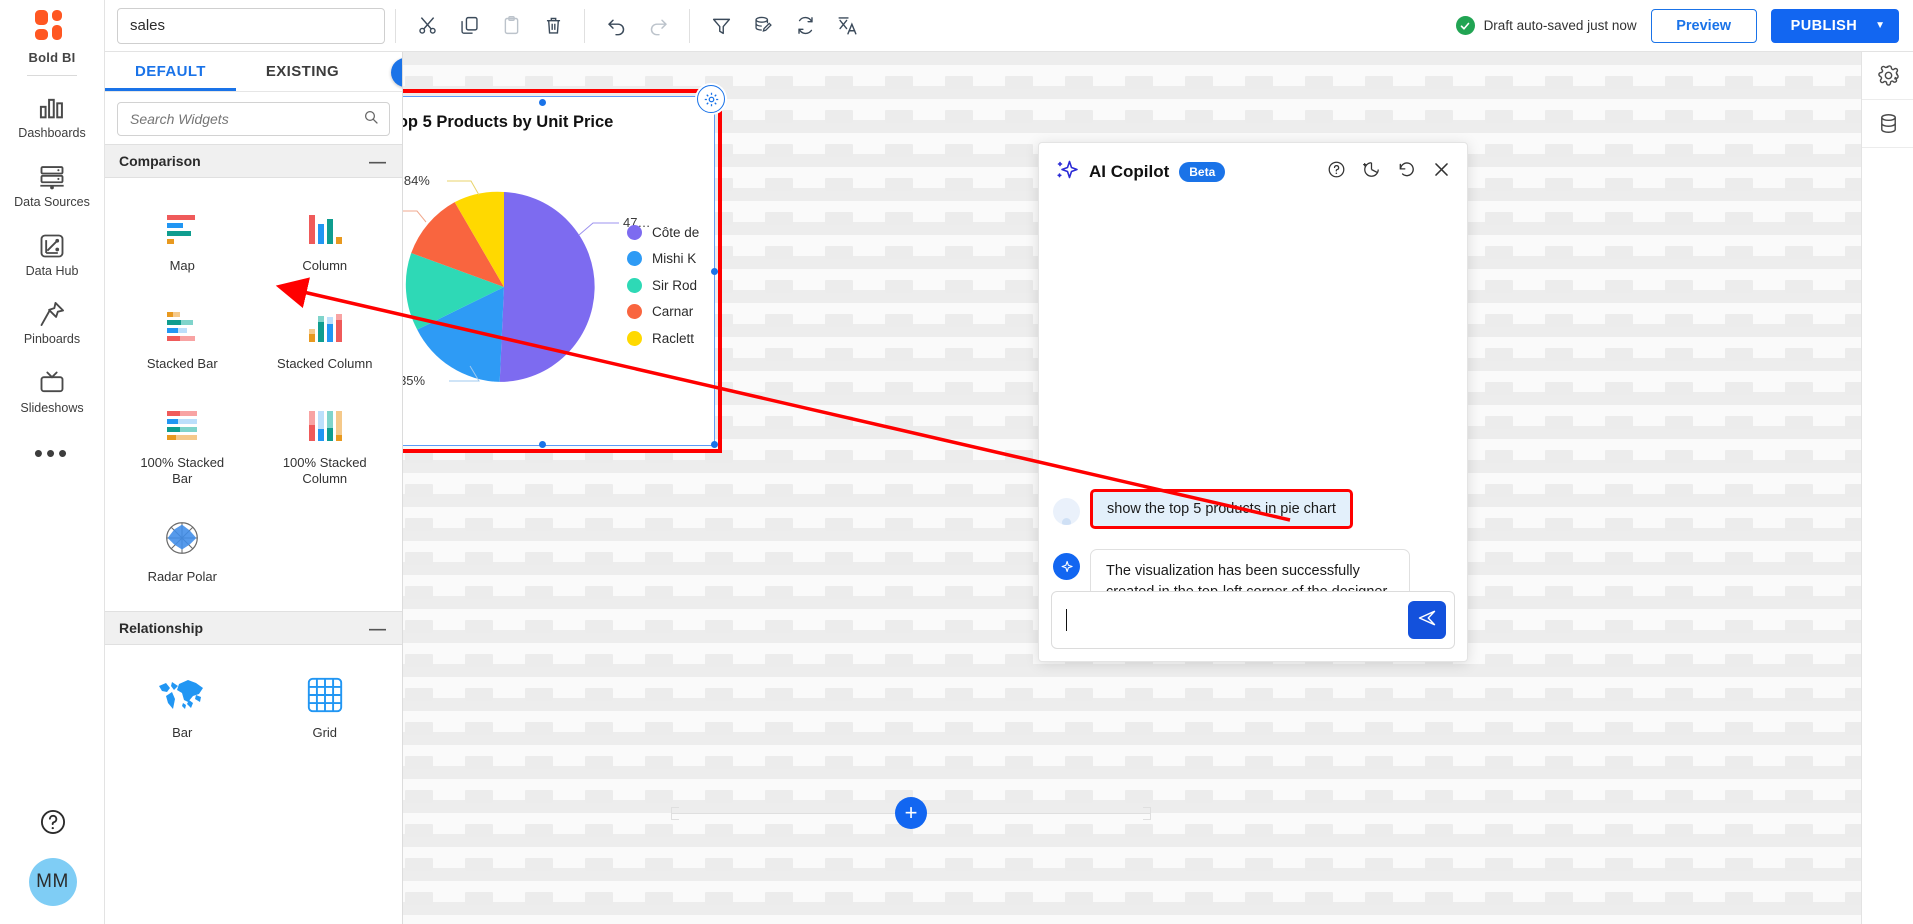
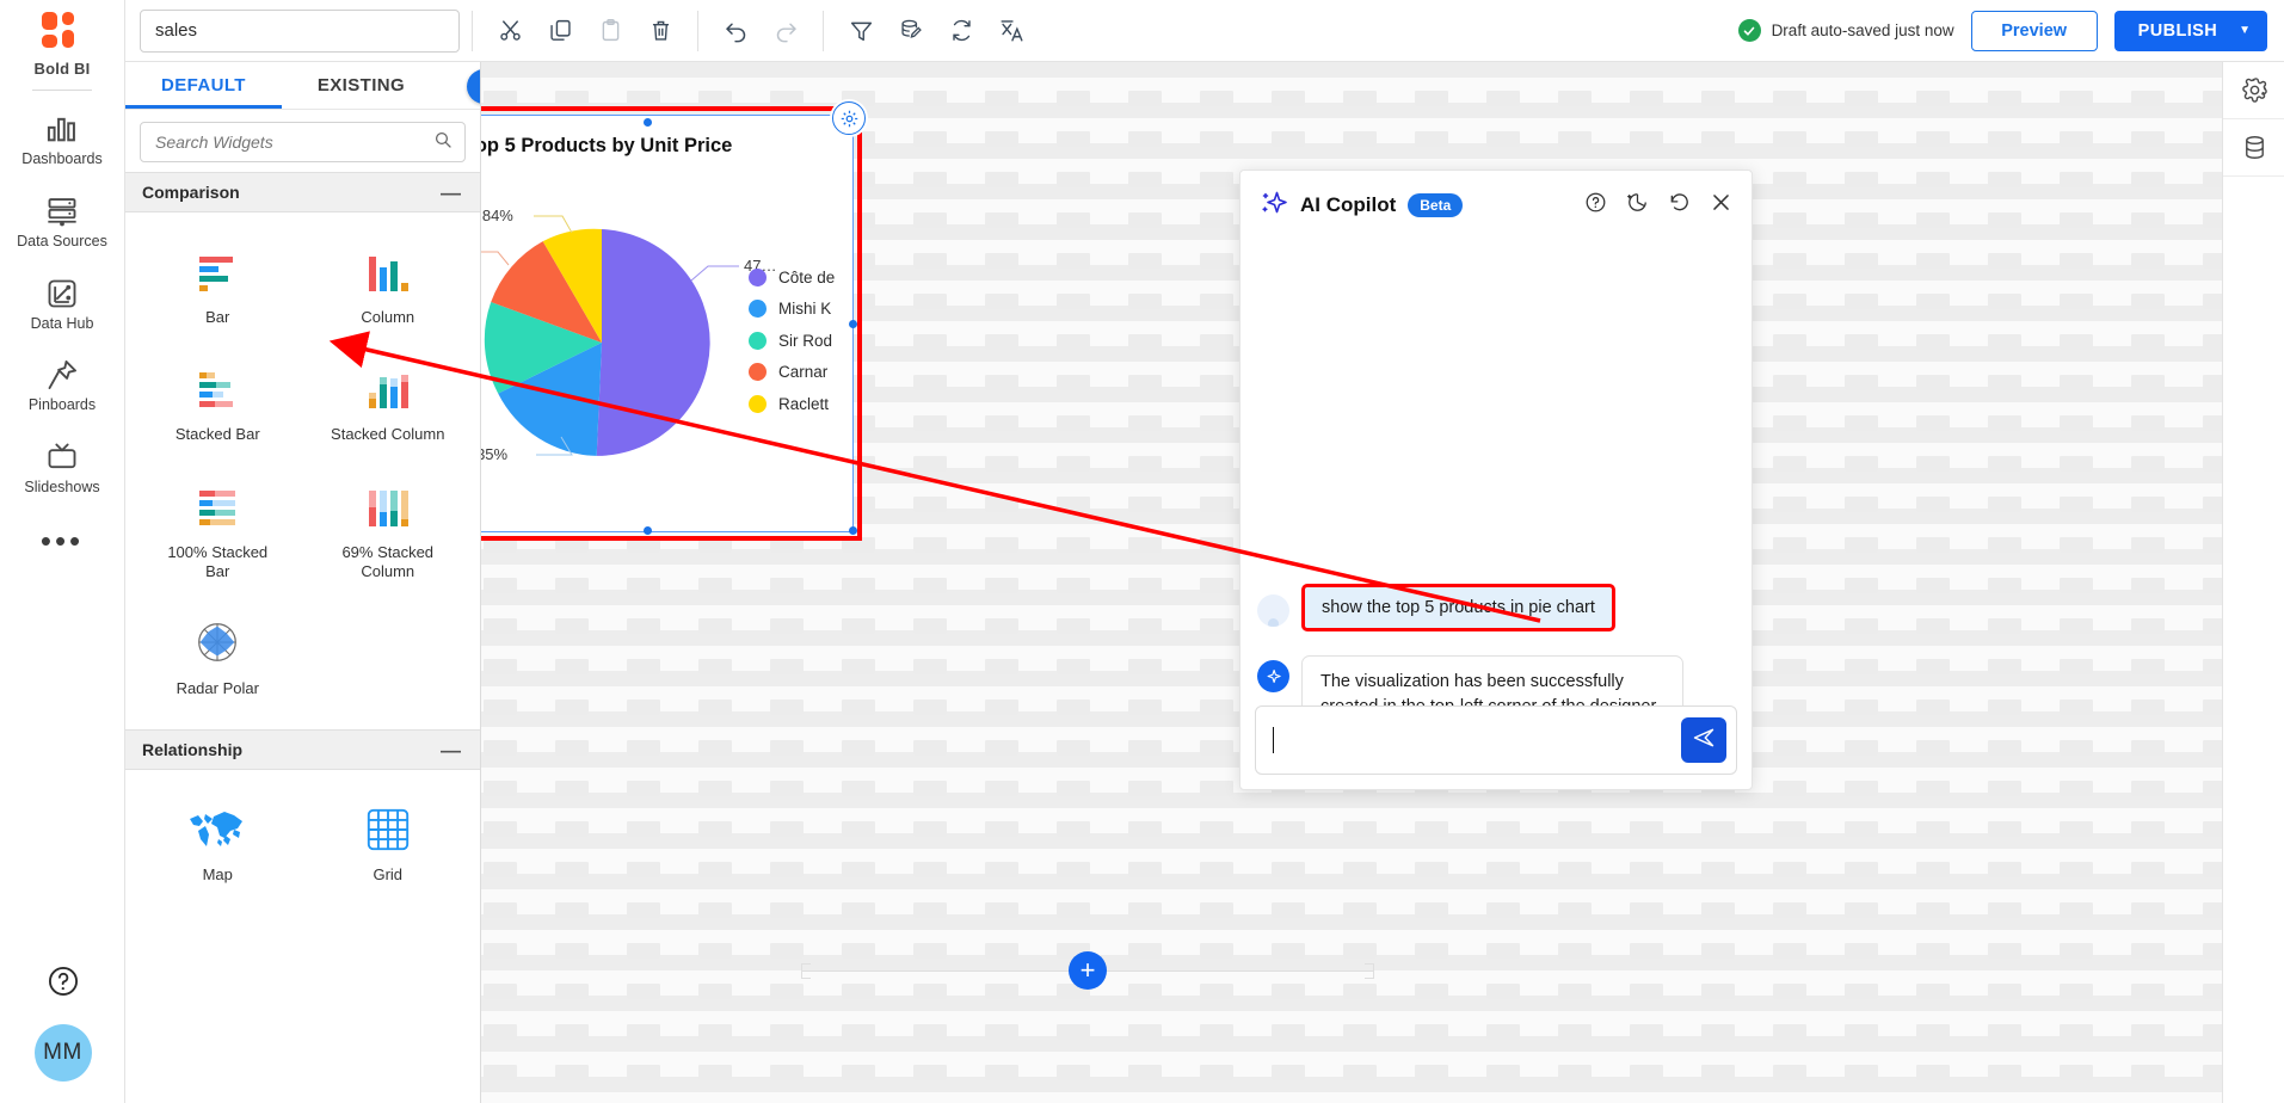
  Bold BI
  Dashboards
  Data Sources
  Data Hub
  Pinboards
  Slideshows
  •••
  MM
  sales
  Draft auto-saved just now
  Preview
  PUBLISH
  ▼
  DEFAULT
  EXISTING
  Search Widgets
  Comparison
  —
- Map
+ Bar
  Column
  Stacked Bar
  Stacked Column
  100% Stacked Bar
- 100% Stacked Column
+ 69% Stacked Column
  Radar Polar
  Relationship
  —
- Bar
+ Map
  Grid
  op 5 Products by Unit Price
  47…
  .84%
  Côte de
  Mishi K
  Sir Rod
  Carnar
  Raclett
  +
  AI Copilot
  Beta
  show the top 5 prodts in pie chart
